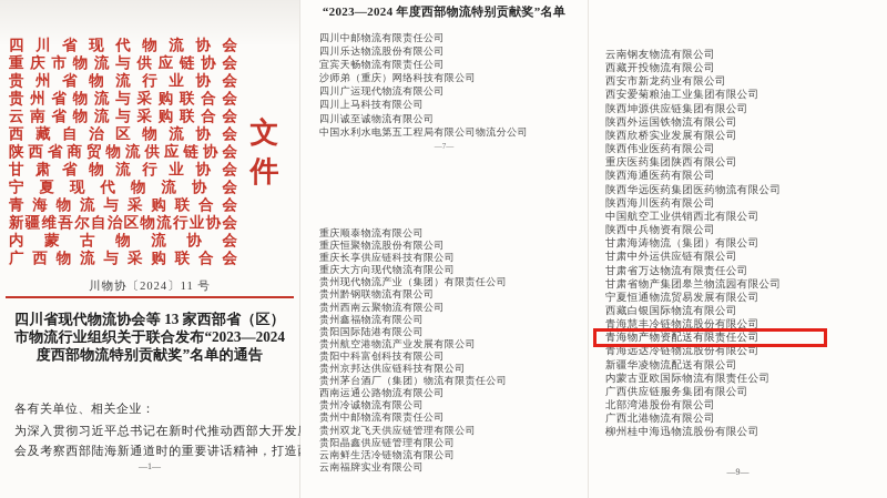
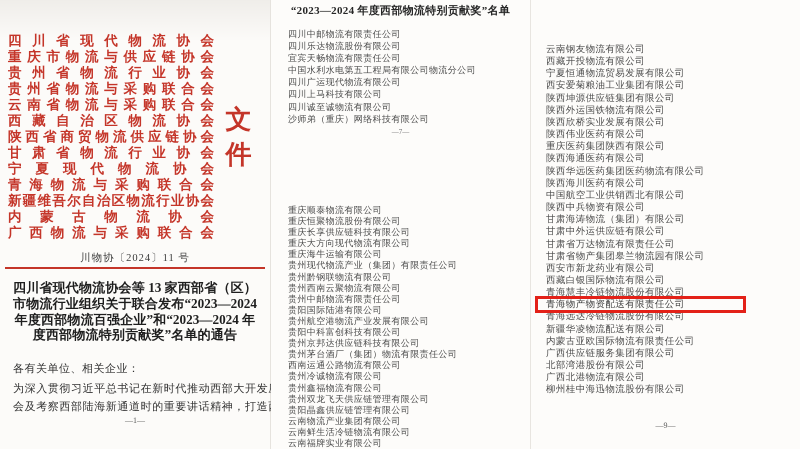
  四川省现代物流协会
  重庆市物流与供应链协会
  贵州省物流行业协会
  贵州省物流与采购联合会
  云南省物流与采购联合会
  西藏自治区物流协会
  陕西省商贸物流供应链协会
  甘肃省物流行业协会
  宁夏现代物流协会
  青海物流与采购联合会
  新疆维吾尔自治区物流行业协会
  内蒙古物流协会
  广西物流与采购联合会
  文件
  川物协〔2024〕11 号
  四川省现代物流协会等 13 家西部省（区）
  市物流行业组织关于联合发布“2023—2024
+ 年度西部物流百强企业”和“2023—2024 年
  度西部物流特别贡献奖”名单的通告
  各有关单位、相关企业：
  为深入贯彻习近平总书记在新时代推动西部大开发
  会及考察西部陆海新通道时的重要讲话精神，打造
  —1—
  “2023—2024 年度西部物流特别贡献奖”名单
  四川中邮物流有限责任公司
  四川乐达物流股份有限公司
  宜宾天畅物流有限责任公司
- 沙师弟（重庆）网络科技有限公司
+ 中国水利水电第五工程局有限公司物流分公司
  四川广运现代物流有限公司
  四川上马科技有限公司
  四川诚至诚物流有限公司
- 中国水利水电第五工程局有限公司物流分公司
+ 沙师弟（重庆）网络科技有限公司
  —7—
  重庆顺泰物流有限公司
  重庆恒聚物流股份有限公司
  重庆长享供应链科技有限公司
  重庆大方向现代物流有限公司
+ 重庆海牛运输有限公司
  贵州现代物流产业（集团）有限责任公司
  贵州黔钢联物流有限公司
  贵州西南云聚物流有限公司
- 贵州鑫福物流有限公司
+ 贵州中邮物流有限责任公司
  贵阳国际陆港有限公司
  贵州航空港物流产业发展有限公司
  贵阳中科富创科技有限公司
  贵州京邦达供应链科技有限公司
  贵州茅台酒厂（集团）物流有限责任公司
  西南运通公路物流有限公司
  贵州冷诚物流有限公司
- 贵州中邮物流有限责任公司
+ 贵州鑫福物流有限公司
  贵州双龙飞天供应链管理有限公司
  贵阳晶鑫供应链管理有限公司
+ 云南物流产业集团有限公司
  云南鲜生活冷链物流有限公司
  云南福牌实业有限公司
  云南钢友物流有限公司
  西藏开投物流有限公司
- 西安市新龙药业有限公司
+ 宁夏恒通物流贸易发展有限公司
  西安爱菊粮油工业集团有限公司
  陕西坤源供应链集团有限公司
  陕西外运国铁物流有限公司
  陕西欣桥实业发展有限公司
  陕西伟业医药有限公司
  重庆医药集团陕西有限公司
  陕西海通医药有限公司
  陕西华远医药集团医药物流有限公司
  陕西海川医药有限公司
  中国航空工业供销西北有限公司
  陕西中兵物资有限公司
  甘肃海涛物流（集团）有限公司
  甘肃中外运供应链有限公司
  甘肃省万达物流有限责任公司
  甘肃省物产集团皋兰物流园有限公司
- 宁夏恒通物流贸易发展有限公司
+ 西安市新龙药业有限公司
  西藏白银国际物流有限公司
  青海慧丰冷链物流股份有限公司
  青海物产物资配送有限责任公司
  青海远达冷链物流股份有限公司
  新疆华凌物流配送有限公司
  内蒙古亚欧国际物流有限责任公司
  广西供应链服务集团有限公司
  北部湾港股份有限公司
  广西北港物流有限公司
  柳州桂中海迅物流股份有限公司
  —9—
